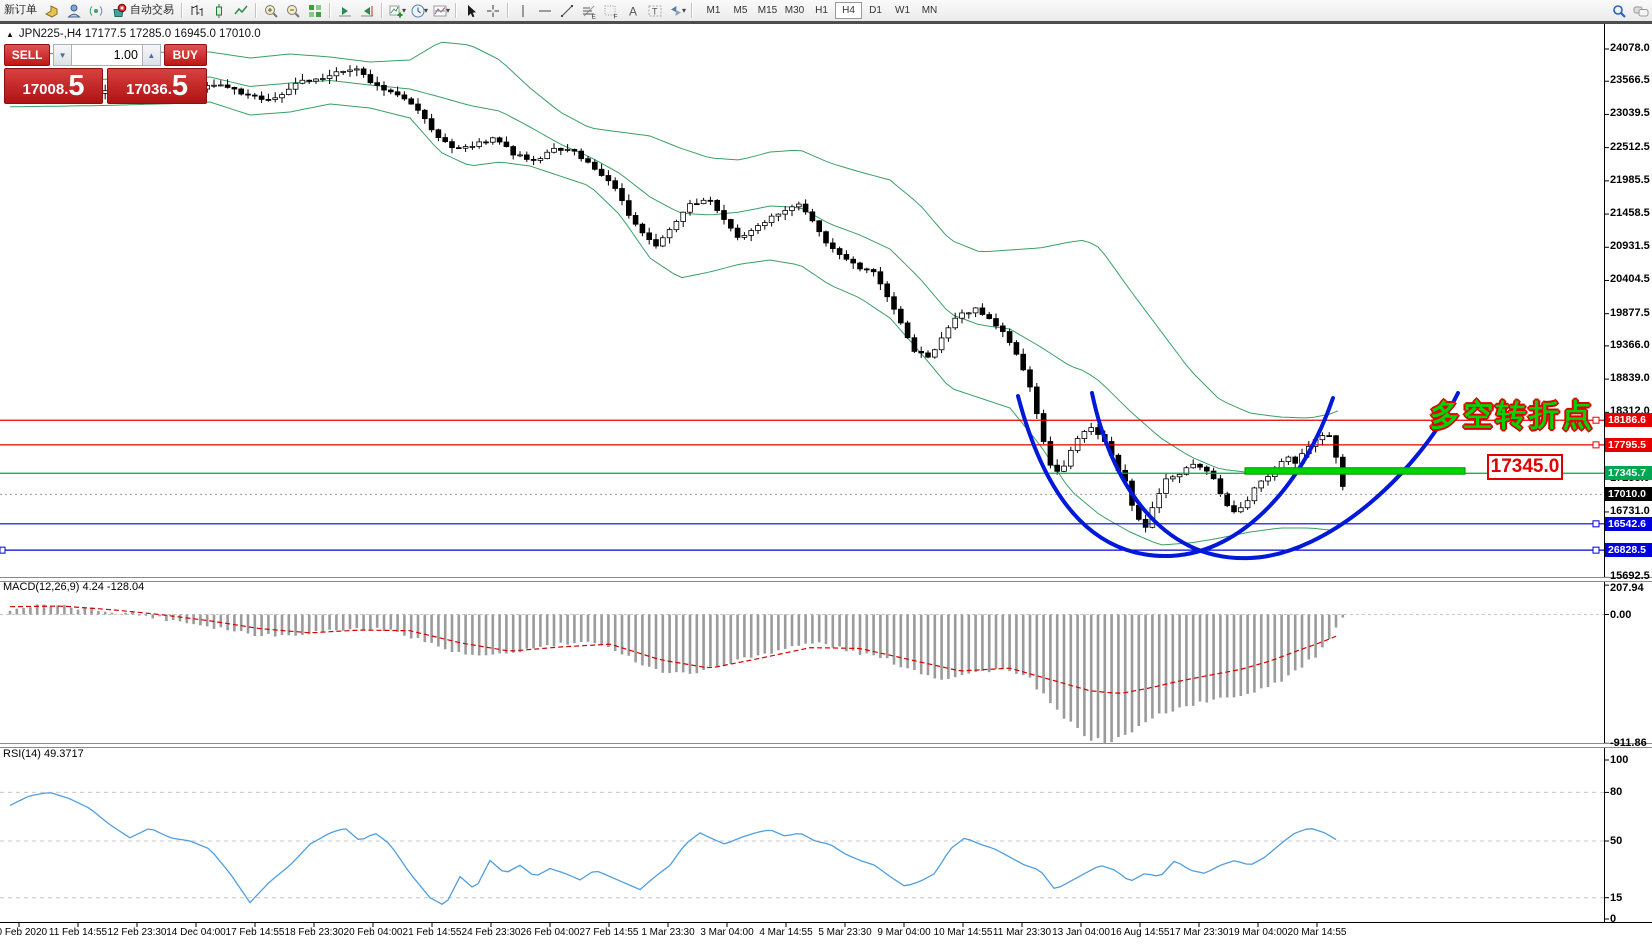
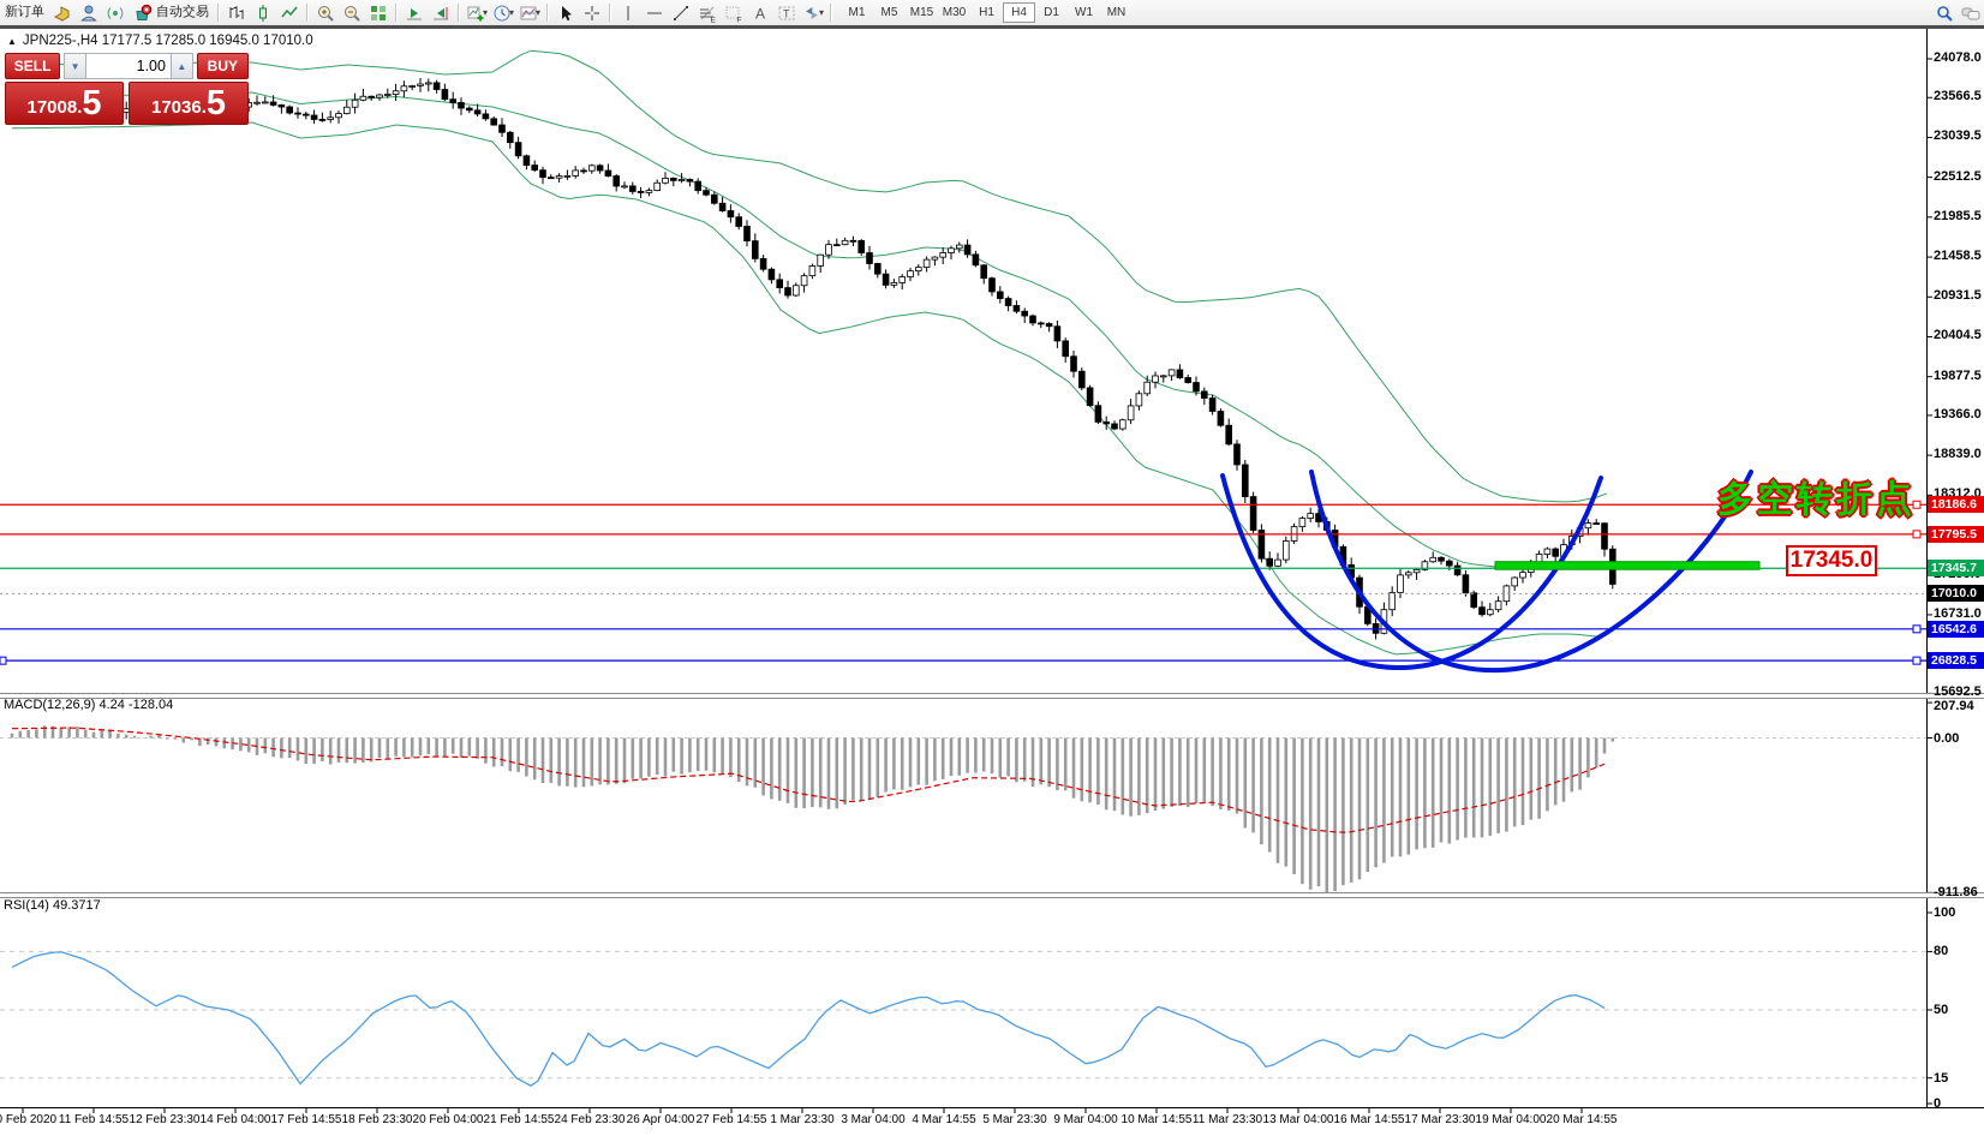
  新订单
  自动交易
  ▾
  ▾
  ▾
  A
  T
  ▾
  M1
  M5
  M15
  M30
  H1
  H4
  D1
  W1
  MN
  ▲
  JPN225-,H4 17177.5 17285.0 16945.0 17010.0
  SELL
  ▼
  1.00
  ▲
  BUY
  17008
  .
  5
  17036
  .
  5
  多空转折点
  17345.0
  MACD(12,26,9) 4.24 -128.04
  RSI(14) 49.3717
  24078.0
  23566.5
  23039.5
  22512.5
  21985.5
  21458.5
  20931.5
  20404.5
  19877.5
  19366.0
  18839.0
  18312.0
  16731.0
  15692.5
  18186.6
  17795.5
  17345.7
  17010.0
  16542.6
  26828.5
  207.94
  0.00
  -911.86
  100
  80
  50
  15
  0
  Feb 2020
  11 Feb 14:55
  12 Feb 23:30
- 14 Dec 04:00
+ 14 Feb 04:00
  17 Feb 14:55
  18 Feb 23:30
  20 Feb 04:00
  21 Feb 14:55
  24 Feb 23:30
- 26 Feb 04:00
+ 26 Apr 04:00
  27 Feb 14:55
  1 Mar 23:30
  3 Mar 04:00
  4 Mar 14:55
  5 Mar 23:30
  9 Mar 04:00
  10 Mar 14:55
  11 Mar 23:30
- 13 Jan 04:00
+ 13 Mar 04:00
- 16 Aug 14:55
+ 16 Mar 14:55
  17 Mar 23:30
  19 Mar 04:00
  20 Mar 14:55
